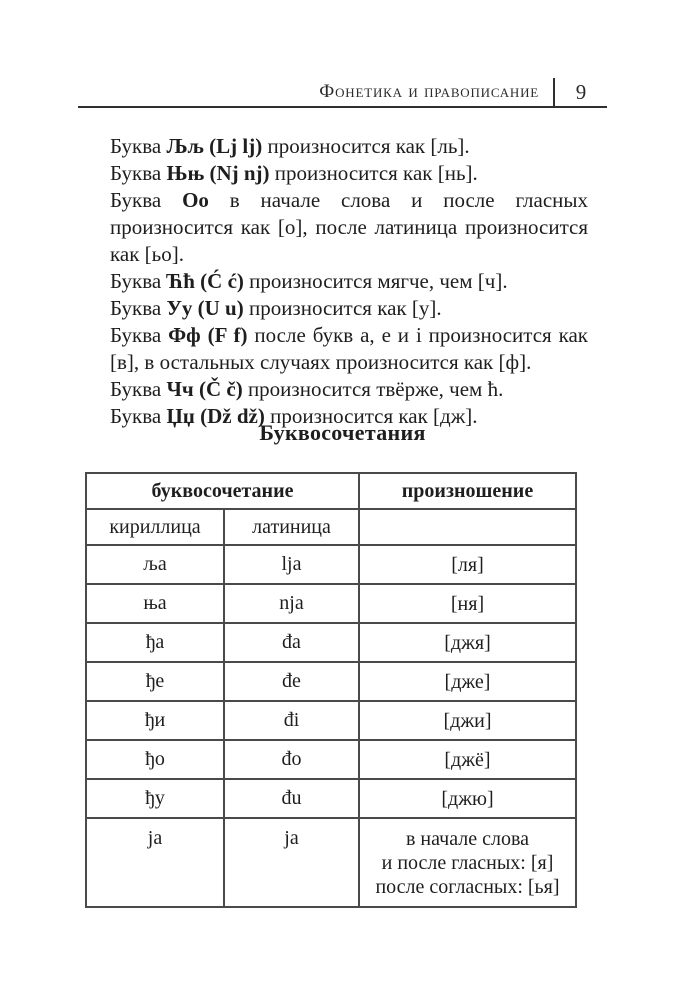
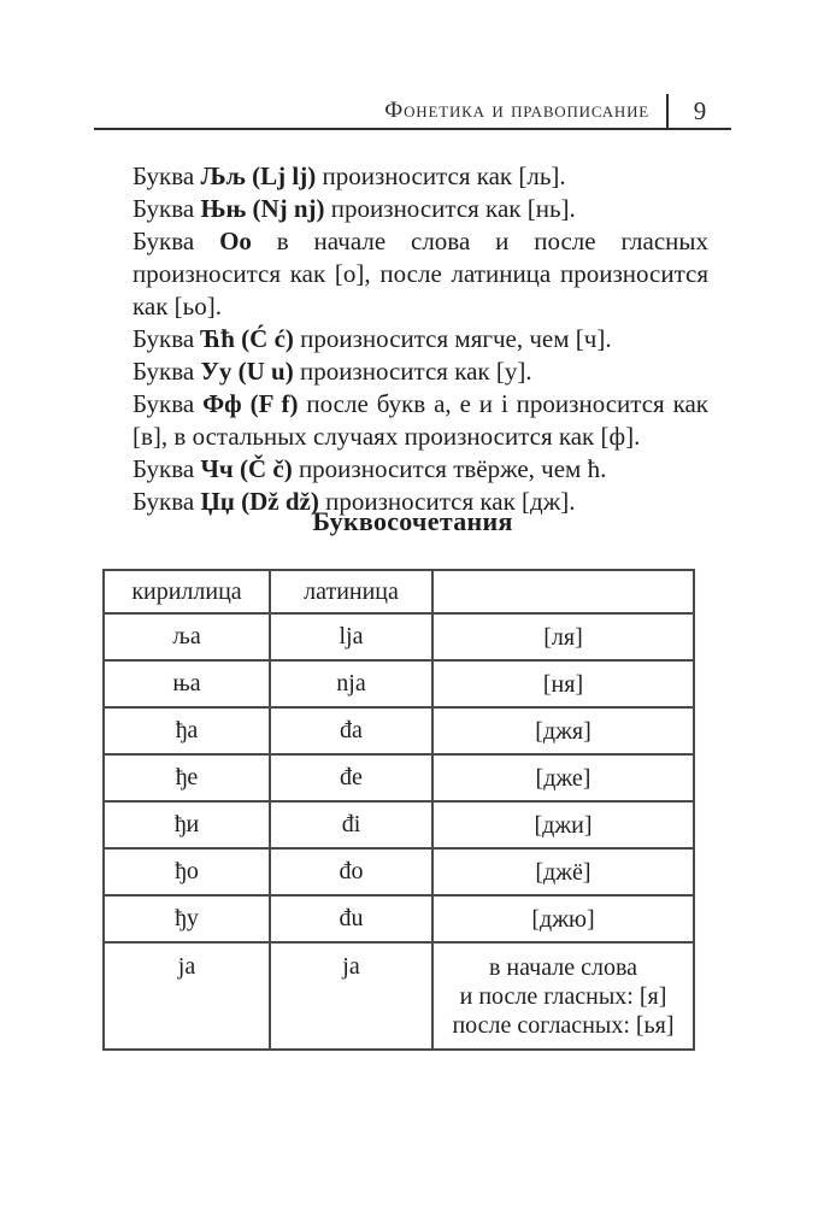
  Фонетика и правописание
  9
  Буква Љљ (Lj lj) произносится как [ль].
  Буква Њњ (Nj nj) произносится как [нь].
  Буква Оо в начале слова и после гласных произносится как [о], после латиница произносится как [ьо].
  Буква Ћћ (Ć ć) произносится мягче, чем [ч].
  Буква Уу (U u) произносится как [у].
  Буква Фф (F f) после букв а, е и i произносится как [в], в остальных случаях произносится как [ф].
  Буква Чч (Č č) произносится твёрже, чем ћ.
  Буква Џџ (Dž dž) произносится как [дж].
  Буквосочетания
- буквосочетание	произношение
  кириллица	латиница
  ља	lja	[ля]
  ња	nja	[ня]
  ђа	đa	[джя]
  ђе	đe	[дже]
  ђи	đi	[джи]
  ђо	đo	[джё]
  ђу	đu	[джю]
  ја	ja	в начале словаи после гласных: [я]после согласных: [ья]
